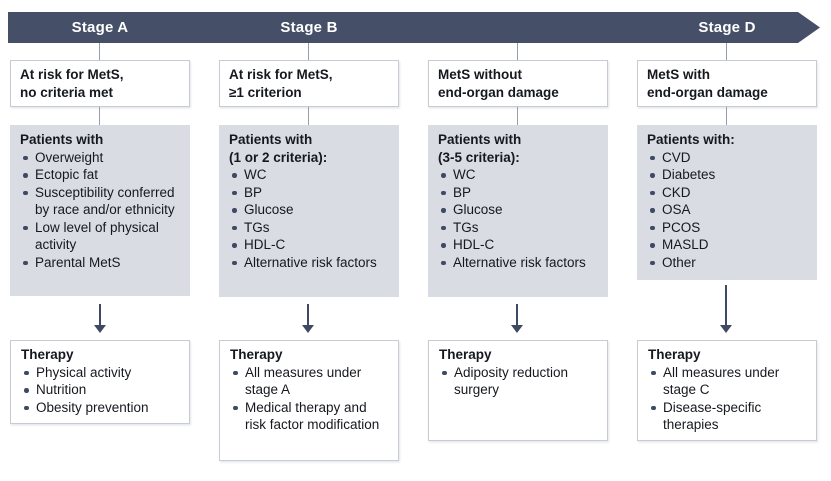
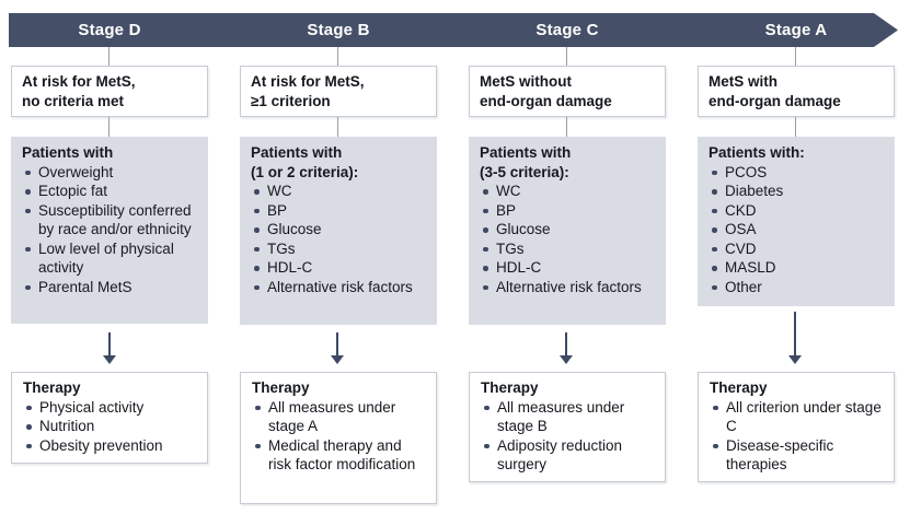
- Stage A
+ Stage D
  Stage B
+ Stage C
- Stage D
+ Stage A
  At risk for MetS,
  no criteria met
  Patients with
  Overweight
  Ectopic fat
  Susceptibility conferred by race and/or ethnicity
  Low level of physical activity
  Parental MetS
  Therapy
  Physical activity
  Nutrition
  Obesity prevention
  At risk for MetS,
  ≥1 criterion
  Patients with
  (1 or 2 criteria):
  WC
  BP
  Glucose
  TGs
  HDL-C
  Alternative risk factors
  Therapy
  All measures under stage A
  Medical therapy and risk factor modification
  MetS without
  end-organ damage
  Patients with
  (3-5 criteria):
  WC
  BP
  Glucose
  TGs
  HDL-C
  Alternative risk factors
  Therapy
+ All measures under stage B
  Adiposity reduction surgery
  MetS with
  end-organ damage
  Patients with:
- CVD
+ PCOS
  Diabetes
  CKD
  OSA
- PCOS
+ CVD
  MASLD
  Other
  Therapy
- All measures under stage C
+ All criterion under stage C
  Disease-specific therapies
